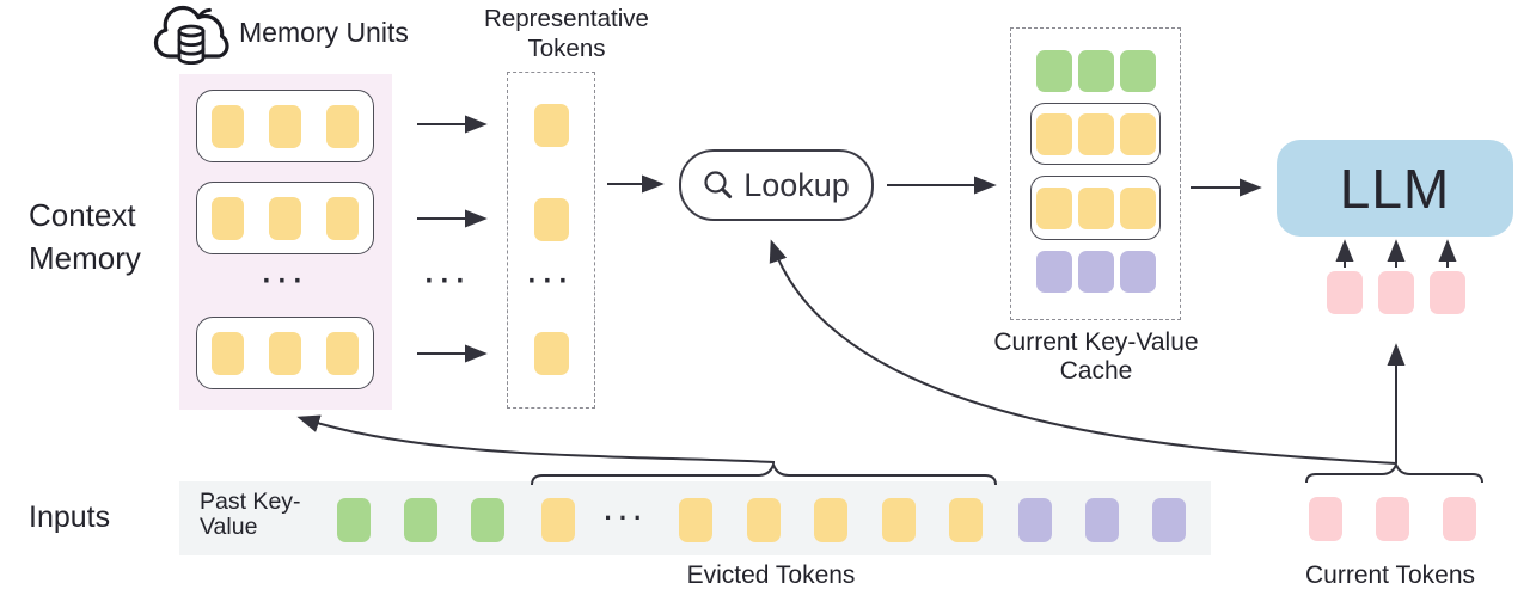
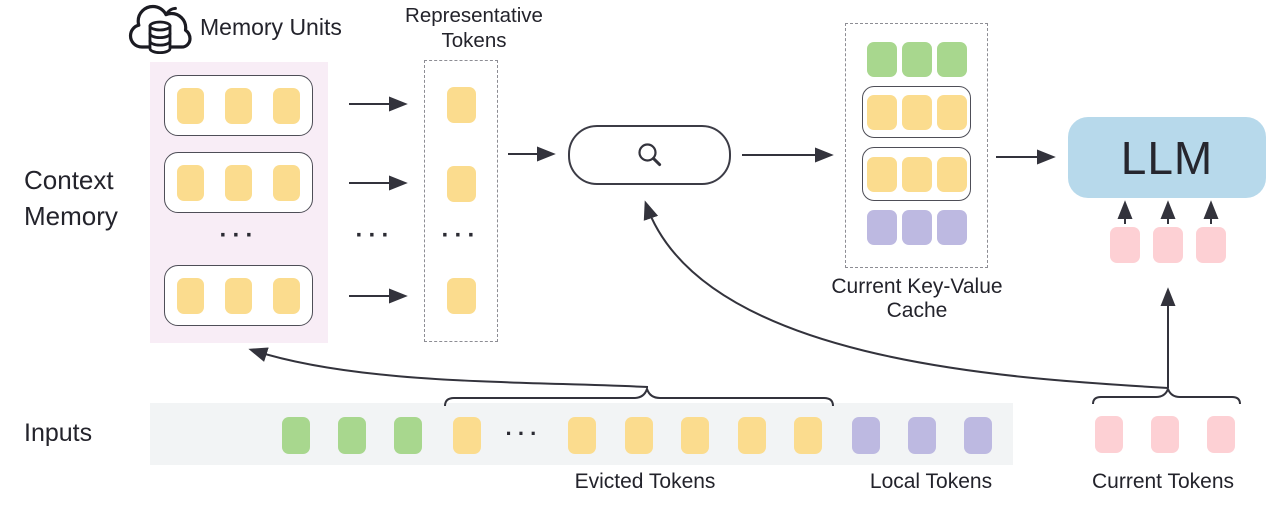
  Context Memory
  Memory Units
  Representative Tokens
  Current Key-Value Cache
  Inputs
- Past Key-Value
  Evicted Tokens
+ Local Tokens
  Current Tokens
  ···
  ···
  ···
- Lookup
  LLM
  ···
